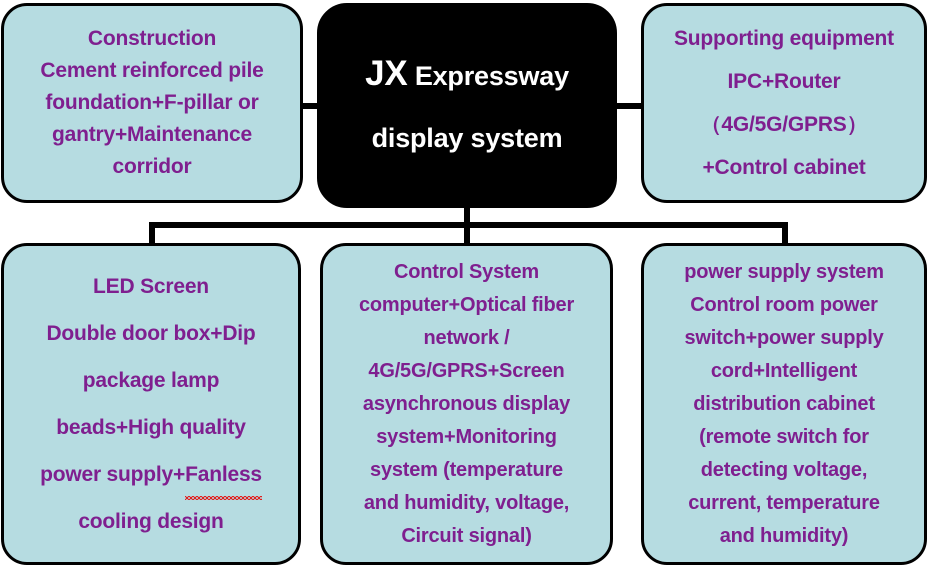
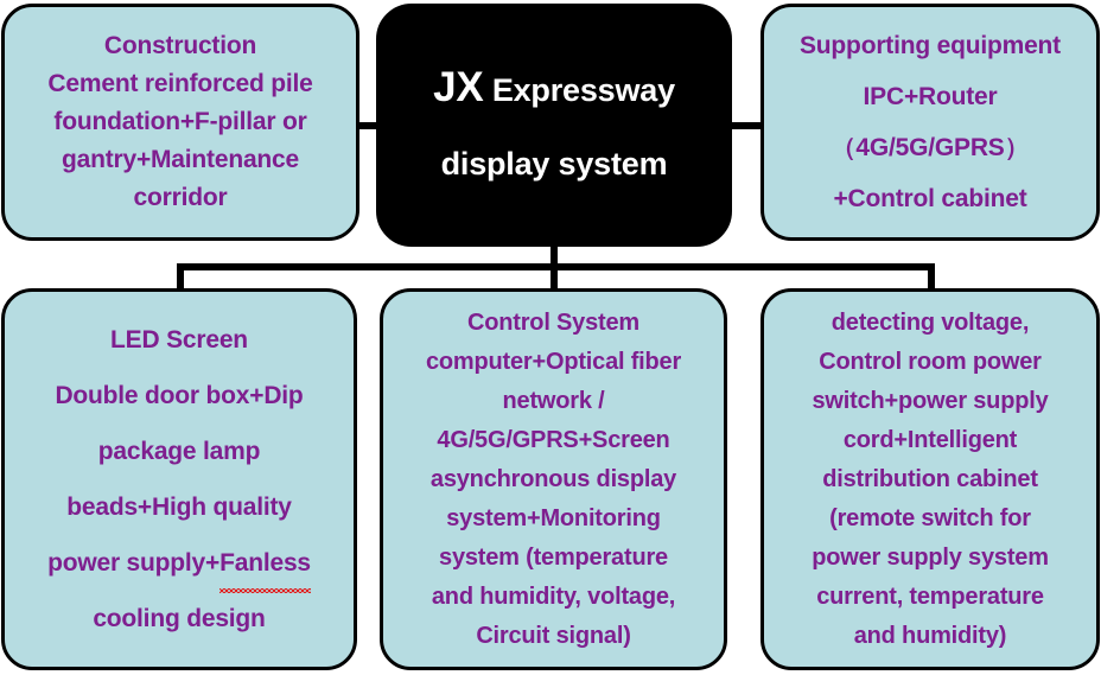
  Construction
  Cement reinforced pile
  foundation+F-pillar or
  gantry+Maintenance
  corridor
  JX Expressway
  display system
  Supporting equipment
  IPC+Router
  （4G/5G/GPRS）
  +Control cabinet
  LED Screen
  Double door box+Dip
  package lamp
  beads+High quality
  power supply+Fanless
  cooling design
  Control System
  computer+Optical fiber
  network /
  4G/5G/GPRS+Screen
  asynchronous display
  system+Monitoring
  system (temperature
  and humidity, voltage,
  Circuit signal)
- power supply system
+ detecting voltage,
  Control room power
  switch+power supply
  cord+Intelligent
  distribution cabinet
  (remote switch for
- detecting voltage,
+ power supply system
  current, temperature
  and humidity)
